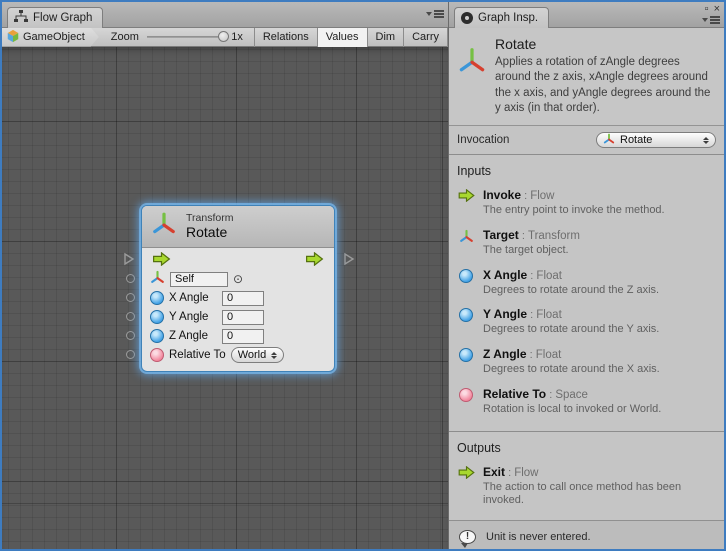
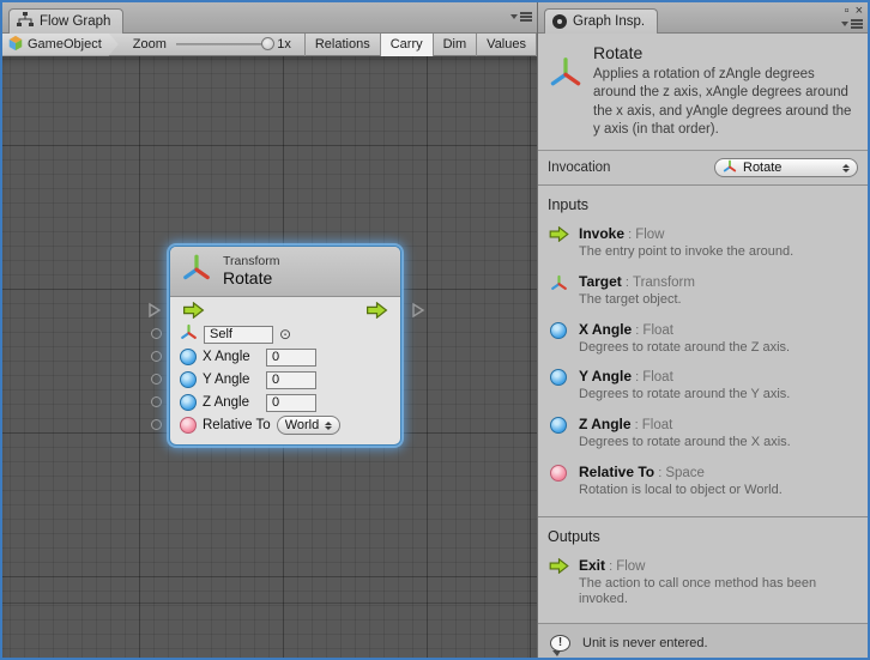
  Flow Graph
  GameObject
  Zoom
  1x
  Relations
- Values
+ Carry
  Dim
- Carry
+ Values
  Transform
  Rotate
  Self
  ⊙
  X Angle
  0
  Y Angle
  0
  Z Angle
  0
  Relative To
  World
  Graph Insp.
  ▫
  ×
  Rotate
  Applies a rotation of zAngle degrees around the z axis, xAngle degrees around the x axis, and yAngle degrees around the y axis (in that order).
  Invocation
  Rotate
  Inputs
  Invoke : Flow
- The entry point to invoke the method.
+ The entry point to invoke the around.
  Target : Transform
  The target object.
  X Angle : Float
  Degrees to rotate around the Z axis.
  Y Angle : Float
  Degrees to rotate around the Y axis.
  Z Angle : Float
  Degrees to rotate around the X axis.
  Relative To : Space
- Rotation is local to invoked or World.
+ Rotation is local to object or World.
  Outputs
  Exit : Flow
  The action to call once method has been invoked.
  !
  Unit is never entered.
